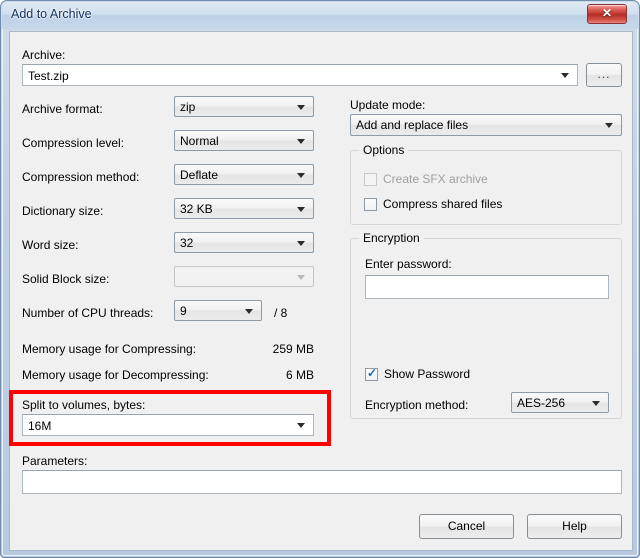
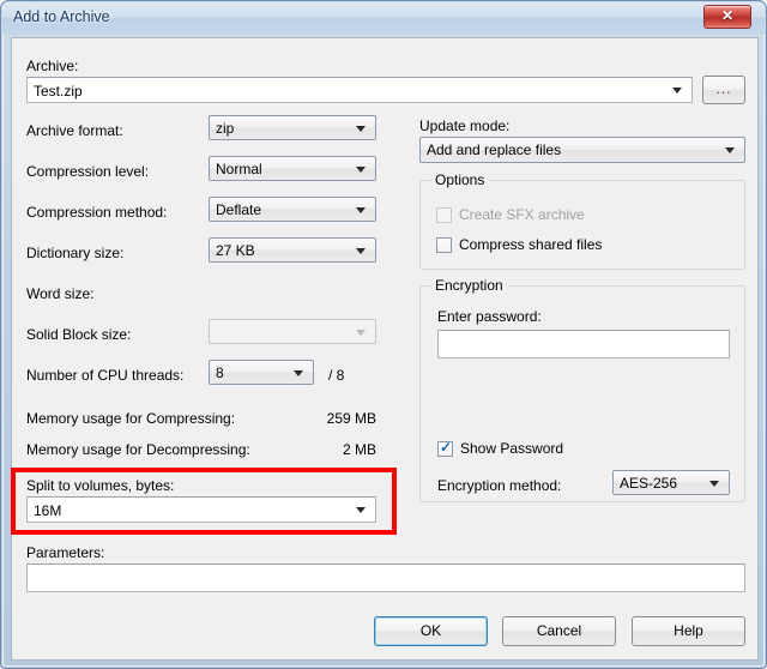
  Add to Archive
  ✕
  Archive:
  Test.zip
  ...
  Archive format:
  zip
  Compression level:
  Normal
  Compression method:
  Deflate
  Dictionary size:
- 32 KB
+ 27 KB
  Word size:
- 32
  Solid Block size:
  Number of CPU threads:
- 9
+ 8
  / 8
  Memory usage for Compressing:
  259 MB
  Memory usage for Decompressing:
- 6 MB
+ 2 MB
  Split to volumes, bytes:
  16M
  Parameters:
  Update mode:
  Add and replace files
  Options
  Create SFX archive
  Compress shared files
  Encryption
  Enter password:
  ✓
  Show Password
  Encryption method:
  AES-256
+ OK
  Cancel
  Help
